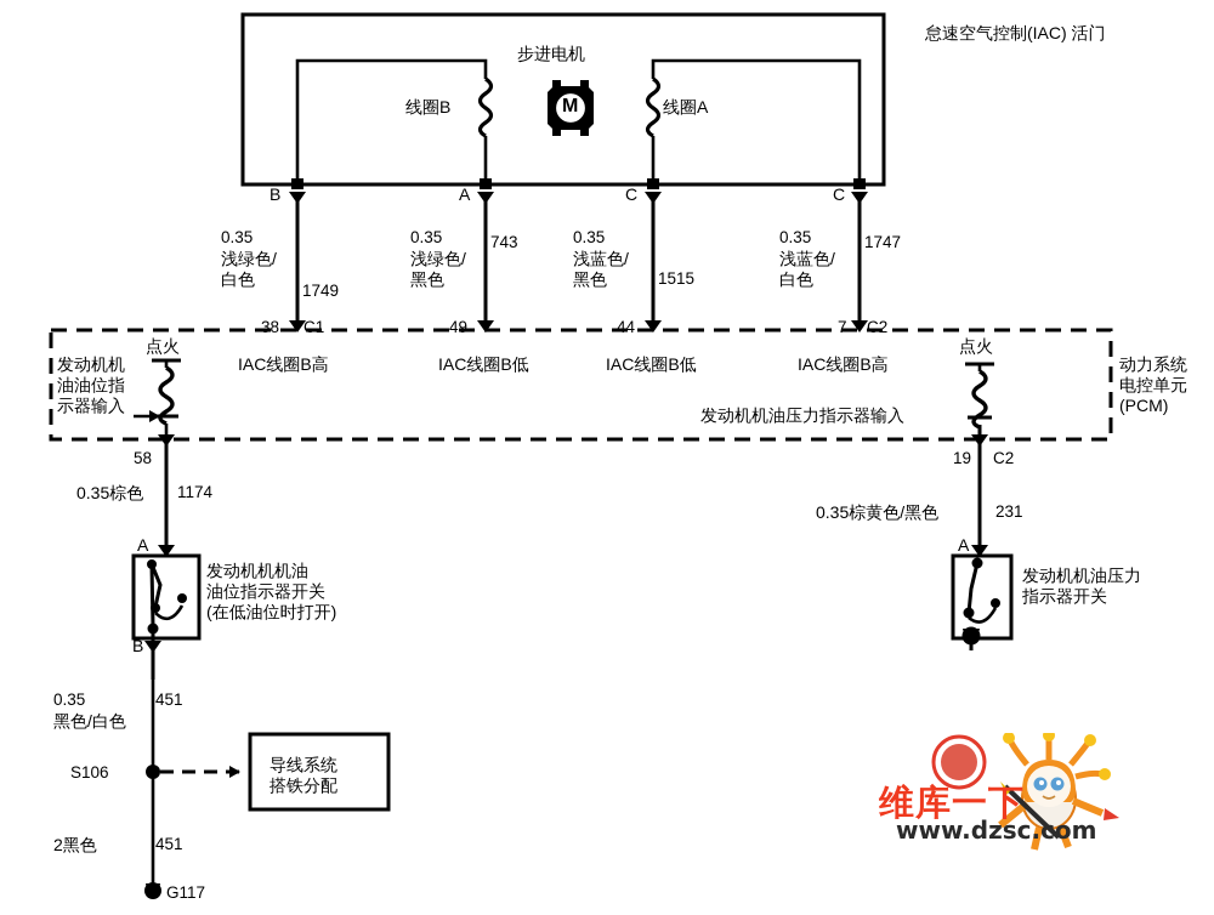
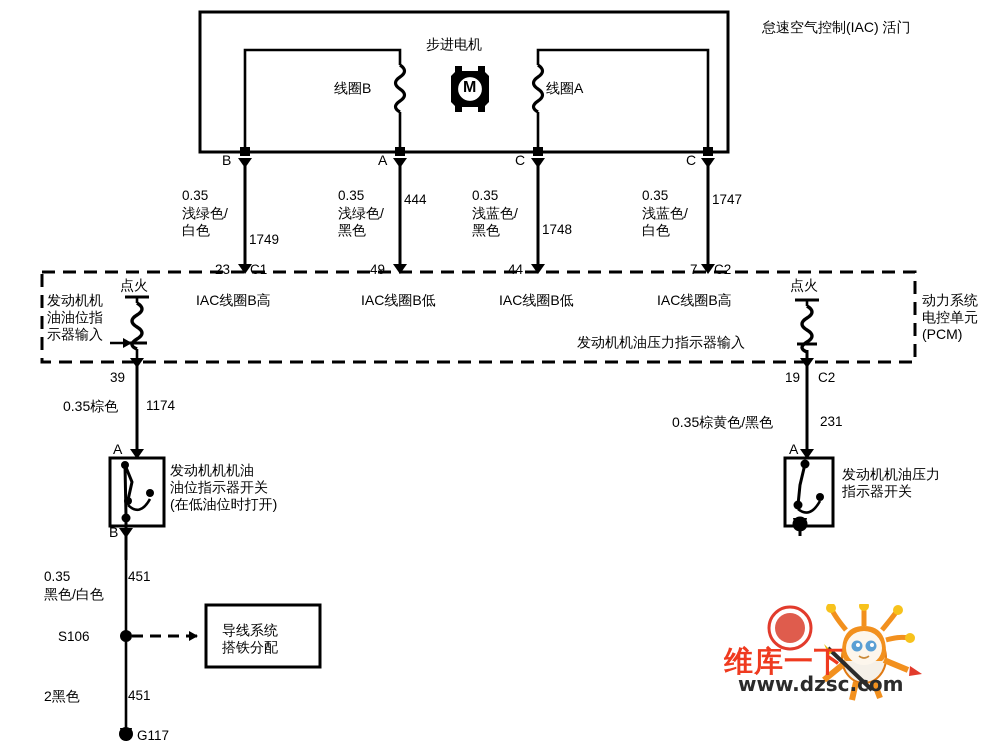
  怠速空气控制(IAC) 活门
  步进电机
  线圈B
  线圈A
  M
  B
  A
  C
  C
  0.35
  浅绿色/
  白色
  1749
- 38
+ 23
  C1
  0.35
  浅绿色/
  黑色
- 743
+ 444
  49
  0.35
  浅蓝色/
  黑色
- 1515
+ 1748
  44
  0.35
  浅蓝色/
  白色
  1747
  7
  C2
  发动机机
  油油位指
  示器输入
  点火
  IAC线圈B高
  IAC线圈B低
  IAC线圈B低
  IAC线圈B高
  点火
  发动机机油压力指示器输入
  动力系统
  电控单元
  (PCM)
- 58
+ 39
  0.35棕色
  1174
  A
  B
  发动机机机油
  油位指示器开关
  (在低油位时打开)
  0.35
  黑色/白色
  451
  S106
  导线系统
  搭铁分配
  2黑色
  451
  G117
  19
  C2
  0.35棕黄色/黑色
  231
  A
  发动机机油压力
  指示器开关
  维库一下
  www.dzsc.com
